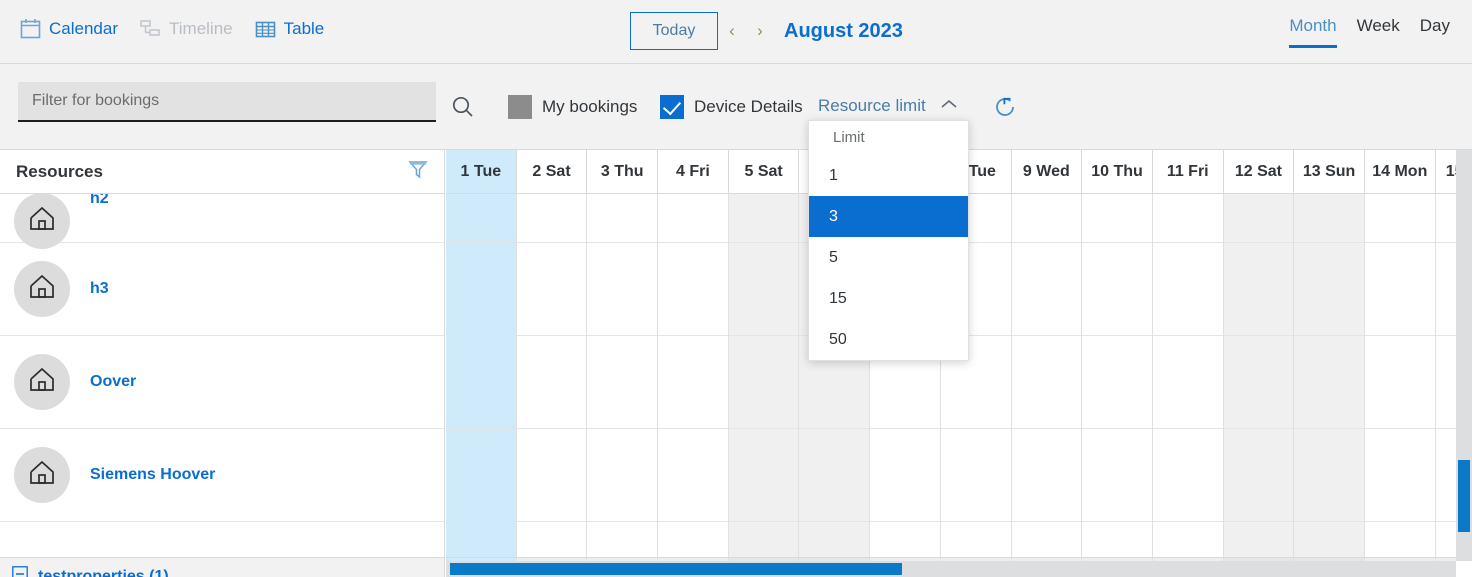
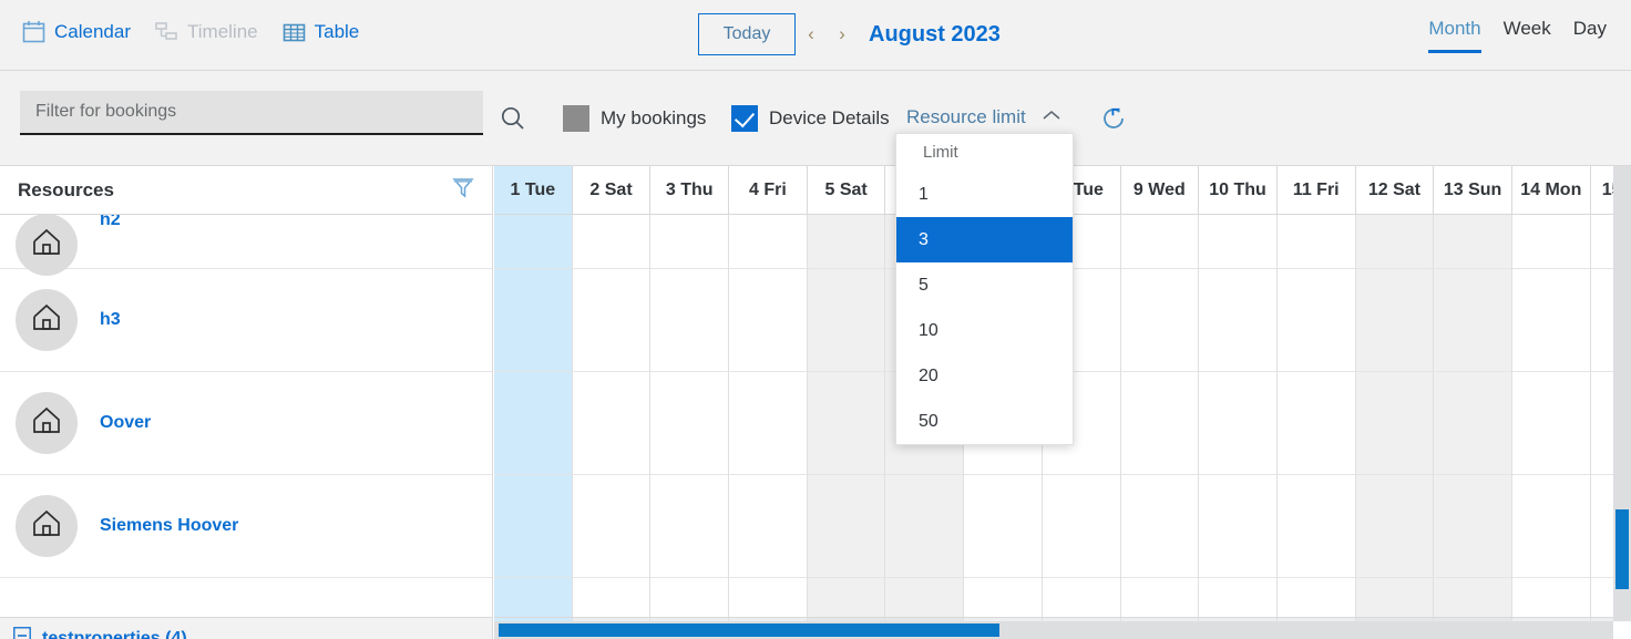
  Calendar
  Timeline
  Table
  Today
  ‹
  ›
  August 2023
  Month
  Week
  Day
  Filter for bookings
  My bookings
  Device Details
  Resource limit
  Resources
  h2
  h3
  Oover
  Siemens Hoover
- testproperties (1)
+ testproperties (4)
  1 Tue
  2 Sat
  3 Thu
  4 Fri
  5 Sat
  Tue
  9 Wed
  10 Thu
  11 Fri
  12 Sat
  13 Sun
  14 Mon
  Limit
  1
  3
  5
- 15
+ 10
+ 20
  50
